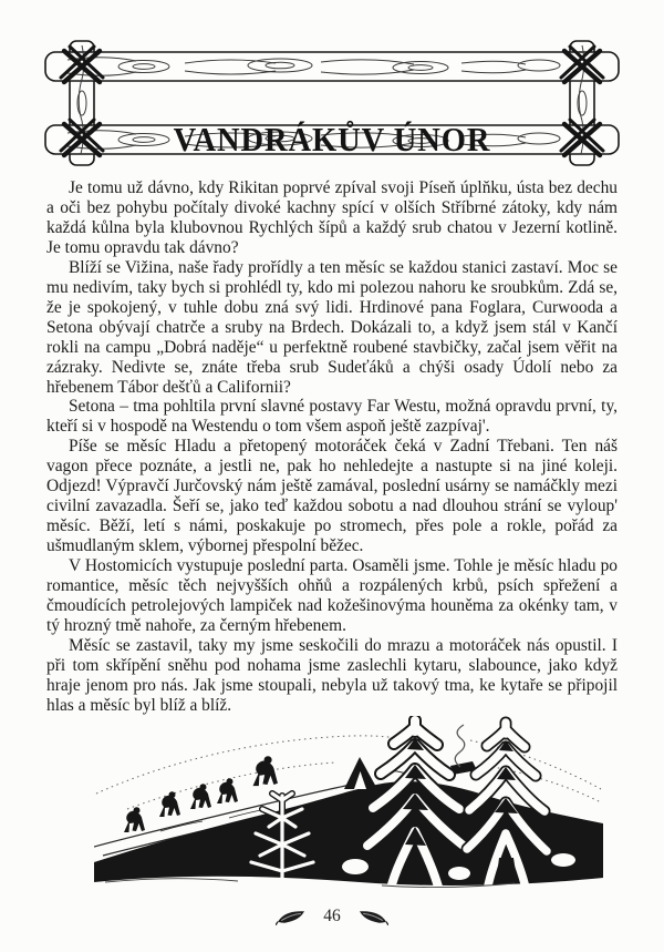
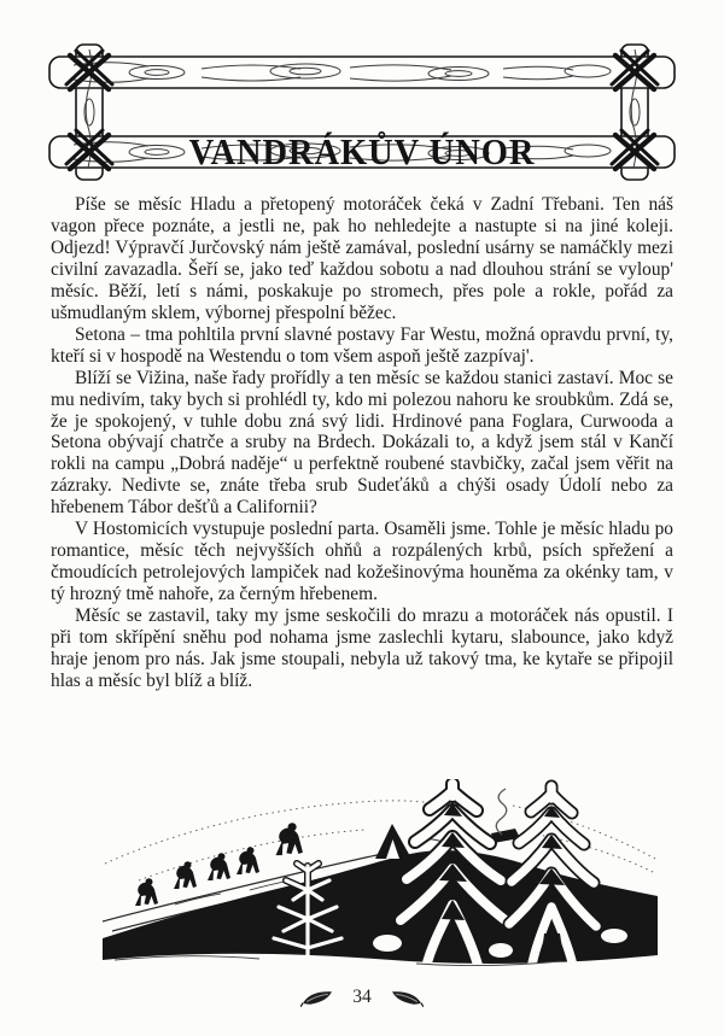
  VANDRÁKŮV ÚNOR
- Je tomu už dávno, kdy Rikitan poprvé zpíval svoji Píseň úplňku, ústa bez dechu a oči bez pohybu počítaly divoké kachny spící v olších Stříbrné zátoky, kdy nám každá kůlna byla klubovnou Rychlých šípů a každý srub chatou v Jezerní kotlině. Je tomu opravdu tak dávno?
- Blíží se Vižina, naše řady prořídly a ten měsíc se každou stanici zastaví. Moc se mu nedivím, taky bych si prohlédl ty, kdo mi polezou nahoru ke sroubkům. Zdá se, že je spokojený, v tuhle dobu zná svý lidi. Hrdinové pana Foglara, Curwooda a Setona obývají chatrče a sruby na Brdech. Dokázali to, a když jsem stál v Kančí rokli na campu „Dobrá naděje“ u perfektně roubené stavbičky, začal jsem věřit na zázraky. Nedivte se, znáte třeba srub Sudeťáků a chýši osady Údolí nebo za hřebenem Tábor dešťů a Californii?
+ Píše se měsíc Hladu a přetopený motoráček čeká v Zadní Třebani. Ten náš vagon přece poznáte, a jestli ne, pak ho nehledejte a nastupte si na jiné koleji. Odjezd! Výpravčí Jurčovský nám ještě zamával, poslední usárny se namáčkly mezi civilní zavazadla. Šeří se, jako teď každou sobotu a nad dlouhou strání se vyloup' měsíc. Běží, letí s námi, poskakuje po stromech, přes pole a rokle, pořád za ušmudlaným sklem, výbornej přespolní běžec.
  Setona – tma pohltila první slavné postavy Far Westu, možná opravdu první, ty, kteří si v hospodě na Westendu o tom všem aspoň ještě zazpívaj'.
- Píše se měsíc Hladu a přetopený motoráček čeká v Zadní Třebani. Ten náš vagon přece poznáte, a jestli ne, pak ho nehledejte a nastupte si na jiné koleji. Odjezd! Výpravčí Jurčovský nám ještě zamával, poslední usárny se namáčkly mezi civilní zavazadla. Šeří se, jako teď každou sobotu a nad dlouhou strání se vyloup' měsíc. Běží, letí s námi, poskakuje po stromech, přes pole a rokle, pořád za ušmudlaným sklem, výbornej přespolní běžec.
+ Blíží se Vižina, naše řady prořídly a ten měsíc se každou stanici zastaví. Moc se mu nedivím, taky bych si prohlédl ty, kdo mi polezou nahoru ke sroubkům. Zdá se, že je spokojený, v tuhle dobu zná svý lidi. Hrdinové pana Foglara, Curwooda a Setona obývají chatrče a sruby na Brdech. Dokázali to, a když jsem stál v Kančí rokli na campu „Dobrá naděje“ u perfektně roubené stavbičky, začal jsem věřit na zázraky. Nedivte se, znáte třeba srub Sudeťáků a chýši osady Údolí nebo za hřebenem Tábor dešťů a Californii?
  V Hostomicích vystupuje poslední parta. Osaměli jsme. Tohle je měsíc hladu po romantice, měsíc těch nejvyšších ohňů a rozpálených krbů, psích spřežení a čmoudících petrolejových lampiček nad kožešinovýma houněma za okénky tam, v tý hrozný tmě nahoře, za černým hřebenem.
  Měsíc se zastavil, taky my jsme seskočili do mrazu a motoráček nás opustil. I při tom skřípění sněhu pod nohama jsme zaslechli kytaru, slabounce, jako když hraje jenom pro nás. Jak jsme stoupali, nebyla už takový tma, ke kytaře se připojil hlas a měsíc byl blíž a blíž.
- 46
+ 34
